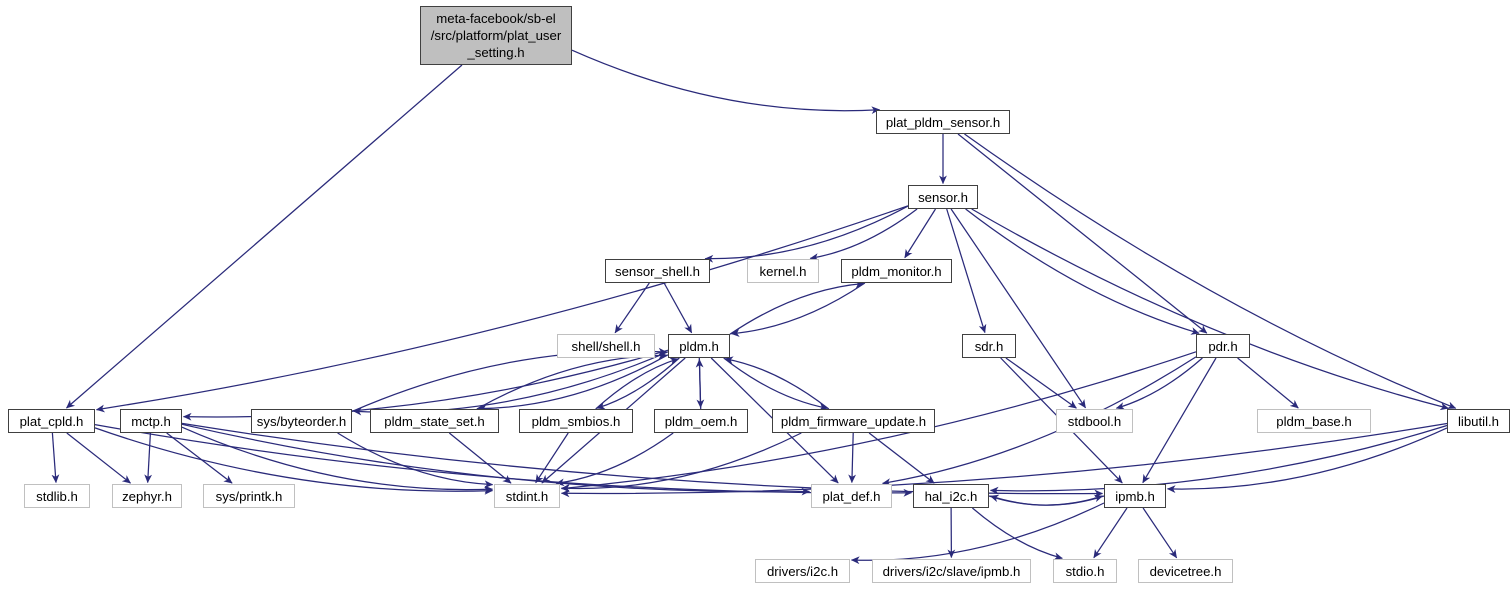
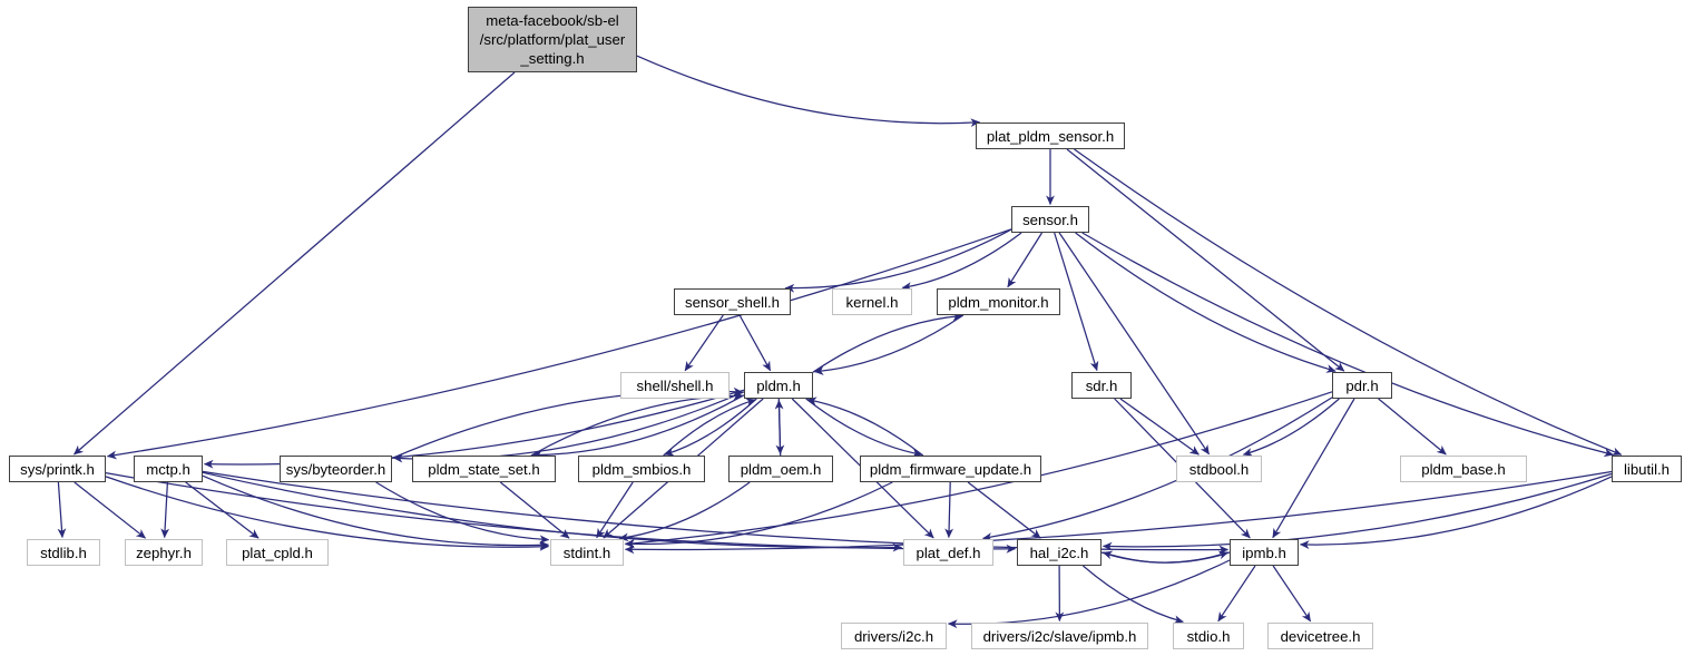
  meta-facebook/sb-el
  /src/platform/plat_user
  _setting.h
  plat_pldm_sensor.h
  sensor.h
  sensor_shell.h
  kernel.h
  pldm_monitor.h
  shell/shell.h
  pldm.h
  sdr.h
  pdr.h
- plat_cpld.h
+ sys/printk.h
  mctp.h
  sys/byteorder.h
  pldm_state_set.h
  pldm_smbios.h
  pldm_oem.h
  pldm_firmware_update.h
  stdbool.h
  pldm_base.h
  libutil.h
  stdlib.h
  zephyr.h
- sys/printk.h
+ plat_cpld.h
  stdint.h
  plat_def.h
  hal_i2c.h
  ipmb.h
  drivers/i2c.h
  drivers/i2c/slave/ipmb.h
  stdio.h
  devicetree.h
